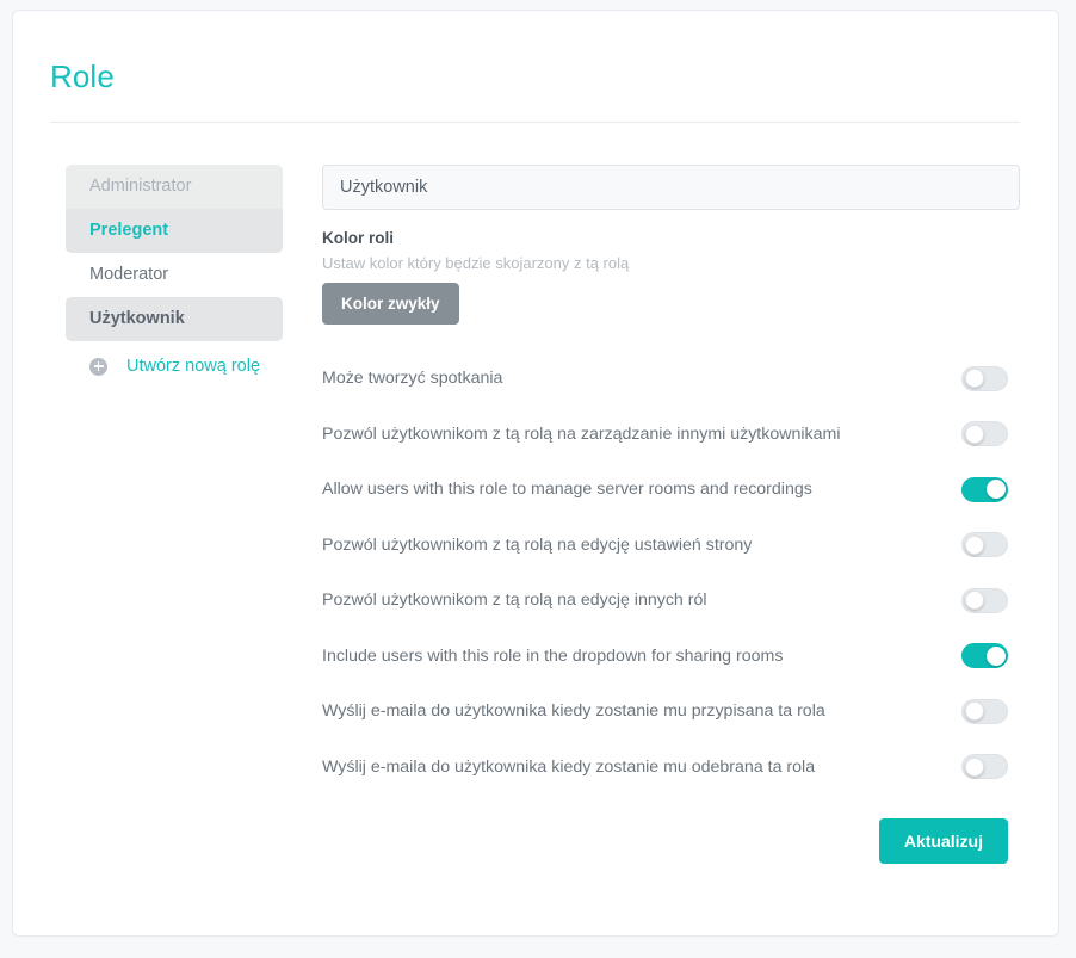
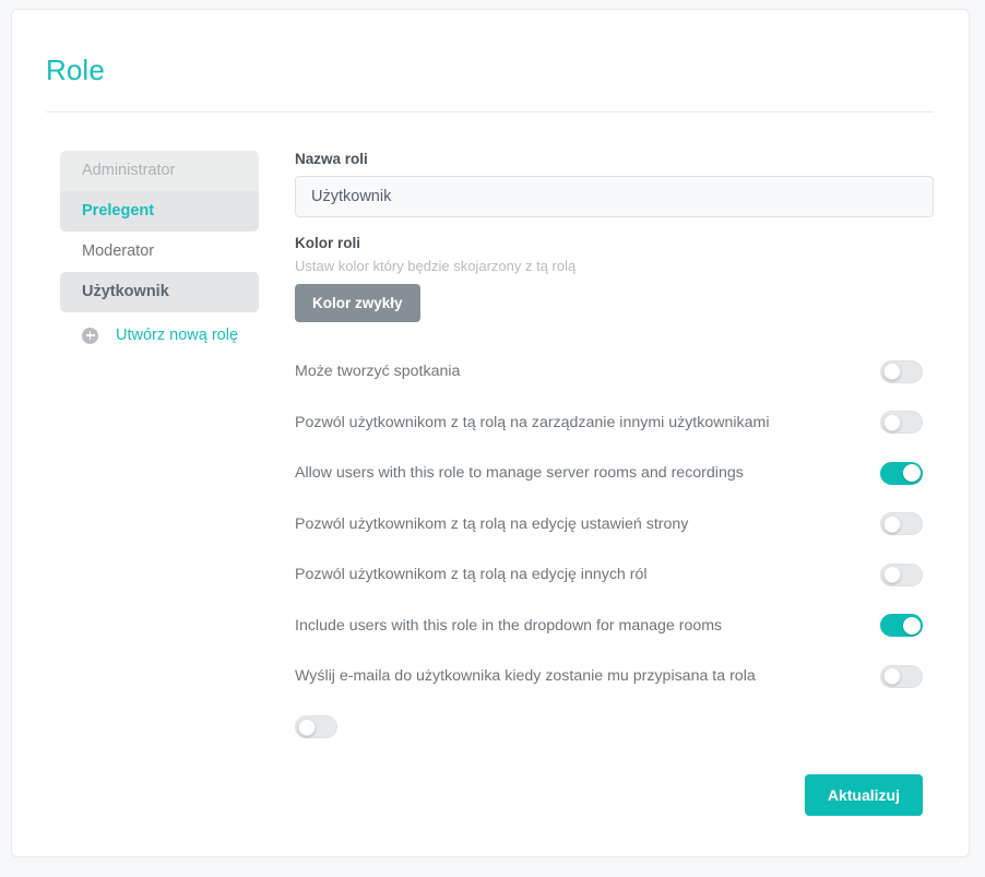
  Role
  Administrator
  Prelegent
  Moderator
  Użytkownik
  Utwórz nową rolę
+ Nazwa roli
  Użytkownik
  Kolor roli
  Ustaw kolor który będzie skojarzony z tą rolą
  Kolor zwykły
  Może tworzyć spotkania
  Pozwól użytkownikom z tą rolą na zarządzanie innymi użytkownikami
  Allow users with this role to manage server rooms and recordings
  Pozwól użytkownikom z tą rolą na edycję ustawień strony
  Pozwól użytkownikom z tą rolą na edycję innych ról
- Include users with this role in the dropdown for sharing rooms
+ Include users with this role in the dropdown for manage rooms
  Wyślij e-maila do użytkownika kiedy zostanie mu przypisana ta rola
- Wyślij e-maila do użytkownika kiedy zostanie mu odebrana ta rola
  Aktualizuj
